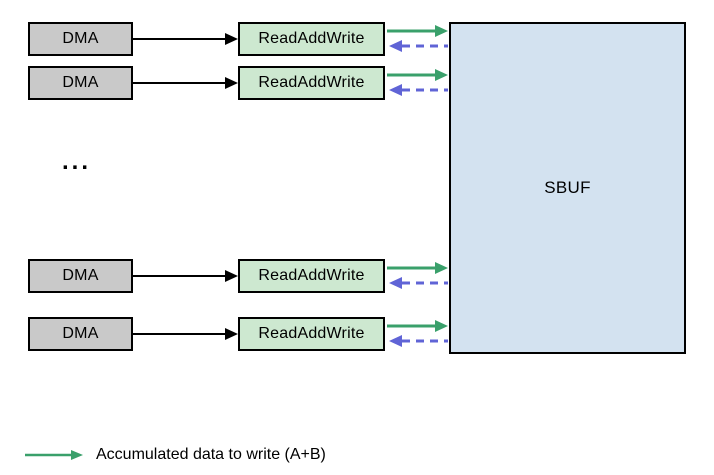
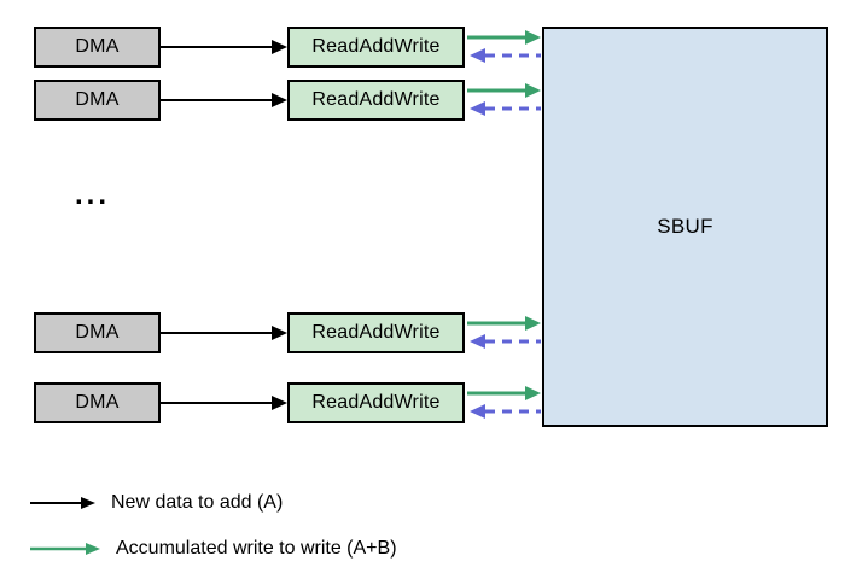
  DMA
  ReadAddWrite
  DMA
  ReadAddWrite
  ...
  DMA
  ReadAddWrite
  DMA
  ReadAddWrite
  SBUF
+ New data to add (A)
- Accumulated data to write (A+B)
+ Accumulated write to write (A+B)
